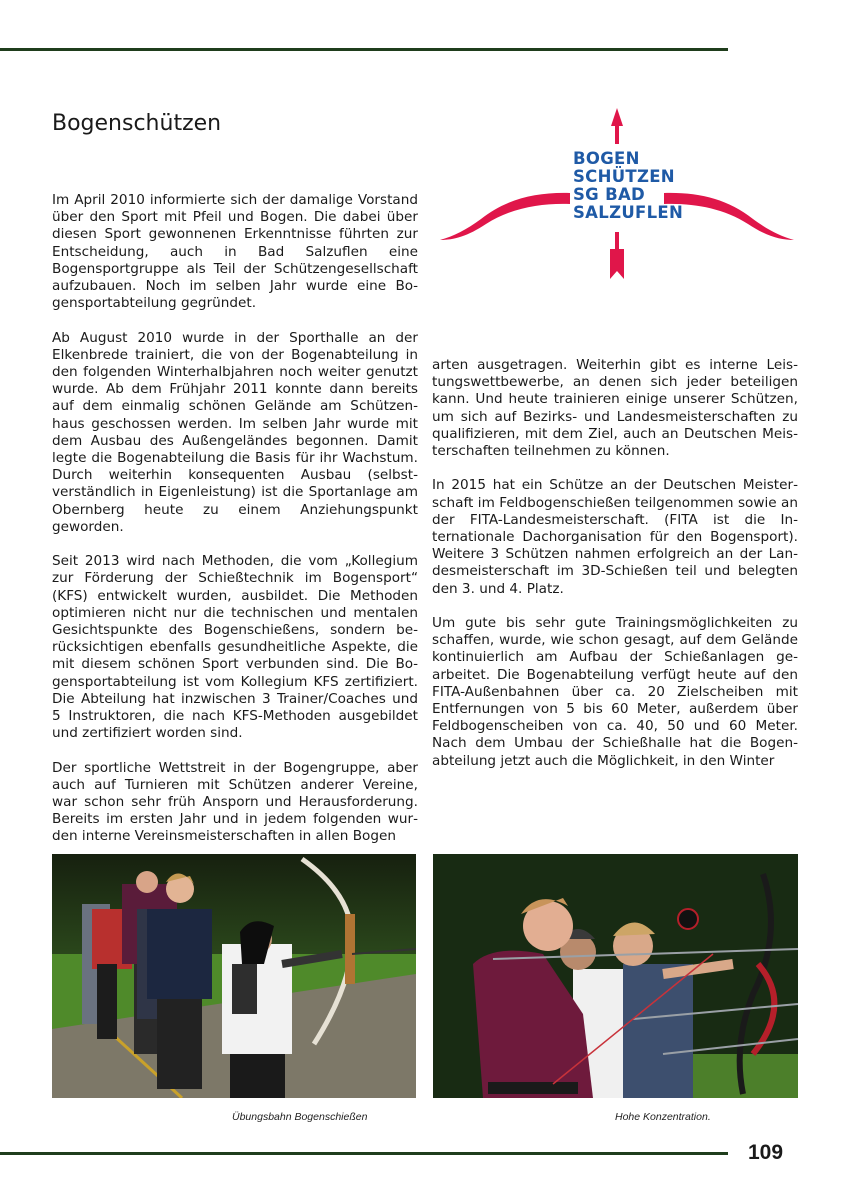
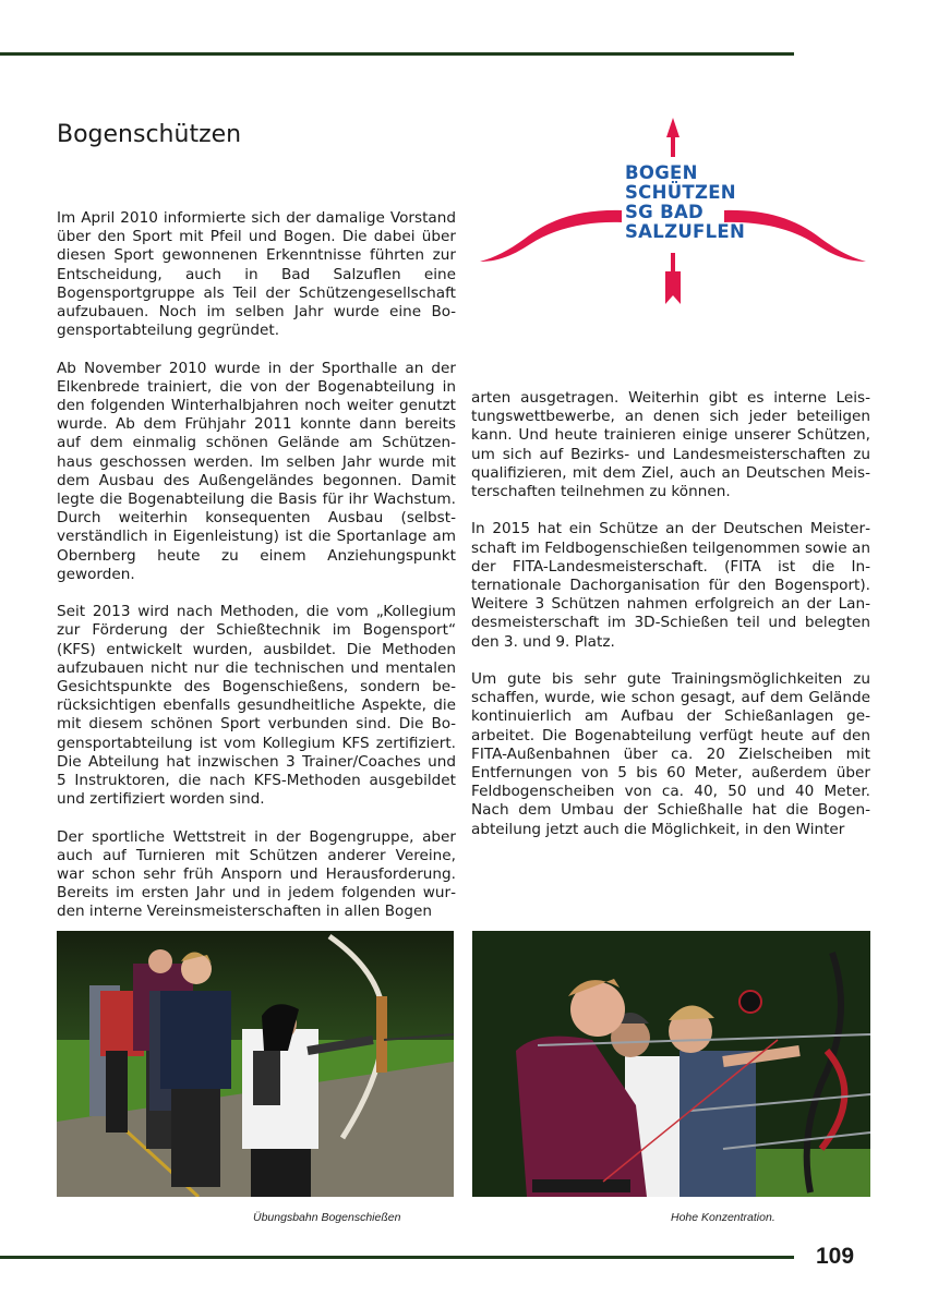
  Bogenschützen
  BOGEN
  SCHÜTZEN
  SG BAD
  SALZUFLEN
  Im April 2010 informierte sich der damalige Vor­stand über den Sport mit Pfeil und Bogen. Die dabei über diesen Sport gewonnenen Erkenntnisse führ­ten zur Entscheidung, auch in Bad Salzuflen eine Bogensportgruppe als Teil der Schützengesellschaft aufzubauen. Noch im selben Jahr wurde eine Bo­gensportabteilung gegründet.
- Ab August 2010 wurde in der Sporthalle an der Elkenbrede trainiert, die von der Bogenabteilung in den folgenden Winterhalbjahren noch weiter genutzt wurde. Ab dem Frühjahr 2011 konnte dann bereits auf dem einmalig schönen Gelände am Schützen­haus geschossen werden. Im selben Jahr wurde mit dem Ausbau des Außengeländes begonnen. Damit legte die Bogenabteilung die Basis für ihr Wachs­tum. Durch weiterhin konsequenten Ausbau (selbst­verständlich in Eigenleistung) ist die Sportanlage am Obernberg heute zu einem Anziehungspunkt geworden.
+ Ab November 2010 wurde in der Sporthalle an der Elkenbrede trainiert, die von der Bogenabteilung in den folgenden Winterhalbjahren noch weiter genutzt wurde. Ab dem Frühjahr 2011 konnte dann bereits auf dem einmalig schönen Gelände am Schützen­haus geschossen werden. Im selben Jahr wurde mit dem Ausbau des Außengeländes begonnen. Damit legte die Bogenabteilung die Basis für ihr Wachs­tum. Durch weiterhin konsequenten Ausbau (selbst­verständlich in Eigenleistung) ist die Sportanlage am Obernberg heute zu einem Anziehungspunkt geworden.
- Seit 2013 wird nach Methoden, die vom „Kollegium zur Förderung der Schießtechnik im Bogensport“ (KFS) entwickelt wurden, ausbildet. Die Methoden optimieren nicht nur die technischen und mentalen Gesichtspunkte des Bogenschießens, sondern be­rücksichtigen ebenfalls gesundheitliche Aspekte, die mit diesem schönen Sport verbunden sind. Die Bo­gensportabteilung ist vom Kollegium KFS zertifiziert. Die Abteilung hat inzwischen 3 Trainer/Coaches und 5 Instruktoren, die nach KFS-Methoden ausgebildet und zertifiziert worden sind.
+ Seit 2013 wird nach Methoden, die vom „Kollegium zur Förderung der Schießtechnik im Bogensport“ (KFS) entwickelt wurden, ausbildet. Die Methoden aufzubauen nicht nur die technischen und mentalen Gesichtspunkte des Bogenschießens, sondern be­rücksichtigen ebenfalls gesundheitliche Aspekte, die mit diesem schönen Sport verbunden sind. Die Bo­gensportabteilung ist vom Kollegium KFS zertifiziert. Die Abteilung hat inzwischen 3 Trainer/Coaches und 5 Instruktoren, die nach KFS-Methoden ausgebildet und zertifiziert worden sind.
  Der sportliche Wettstreit in der Bogengruppe, aber auch auf Turnieren mit Schützen anderer Vereine, war schon sehr früh Ansporn und Herausforderung. Bereits im ersten Jahr und in jedem folgenden wur­den interne Vereinsmeisterschaften in allen Bogen­
  arten ausgetragen. Weiterhin gibt es interne Leis­tungswettbewerbe, an denen sich jeder beteiligen kann. Und heute trainieren einige unserer Schützen, um sich auf Bezirks- und Landesmeisterschaften zu qualifizieren, mit dem Ziel, auch an Deutschen Meis­terschaften teilnehmen zu können.
- In 2015 hat ein Schütze an der Deutschen Meister­schaft im Feldbogenschießen teilgenommen sowie an der FITA-Landesmeisterschaft. (FITA ist die In­ternationale Dachorganisation für den Bogensport). Weitere 3 Schützen nahmen erfolgreich an der Lan­desmeisterschaft im 3D-Schießen teil und belegten den 3. und 4. Platz.
+ In 2015 hat ein Schütze an der Deutschen Meister­schaft im Feldbogenschießen teilgenommen sowie an der FITA-Landesmeisterschaft. (FITA ist die In­ternationale Dachorganisation für den Bogensport). Weitere 3 Schützen nahmen erfolgreich an der Lan­desmeisterschaft im 3D-Schießen teil und belegten den 3. und 9. Platz.
- Um gute bis sehr gute Trainingsmöglichkeiten zu schaffen, wurde, wie schon gesagt, auf dem Gelän­de kontinuierlich am Aufbau der Schießanlagen ge­arbeitet. Die Bogenabteilung verfügt heute auf den FITA-Außenbahnen über ca. 20 Zielscheiben mit Entfernungen von 5 bis 60 Meter, außerdem über Feldbogenscheiben von ca. 40, 50 und 60 Meter. Nach dem Umbau der Schießhalle hat die Bogen­abteilung jetzt auch die Möglichkeit, in den Winter­
+ Um gute bis sehr gute Trainingsmöglichkeiten zu schaffen, wurde, wie schon gesagt, auf dem Gelän­de kontinuierlich am Aufbau der Schießanlagen ge­arbeitet. Die Bogenabteilung verfügt heute auf den FITA-Außenbahnen über ca. 20 Zielscheiben mit Entfernungen von 5 bis 60 Meter, außerdem über Feldbogenscheiben von ca. 40, 50 und 40 Meter. Nach dem Umbau der Schießhalle hat die Bogen­abteilung jetzt auch die Möglichkeit, in den Winter­
  Übungsbahn Bogenschießen
  Hohe Konzentration.
  109
